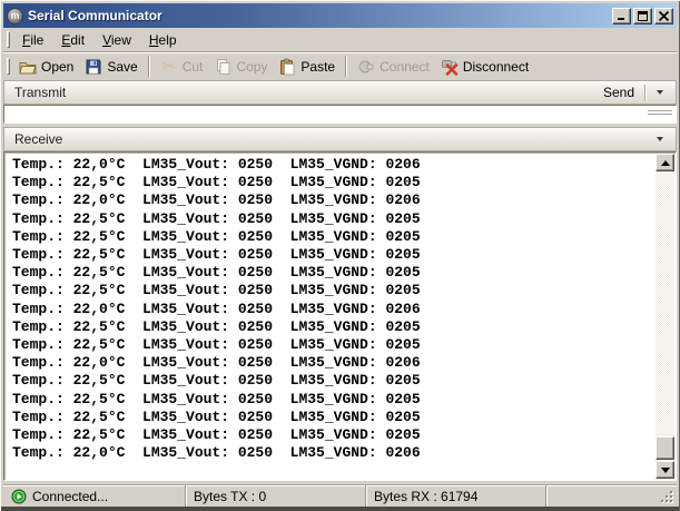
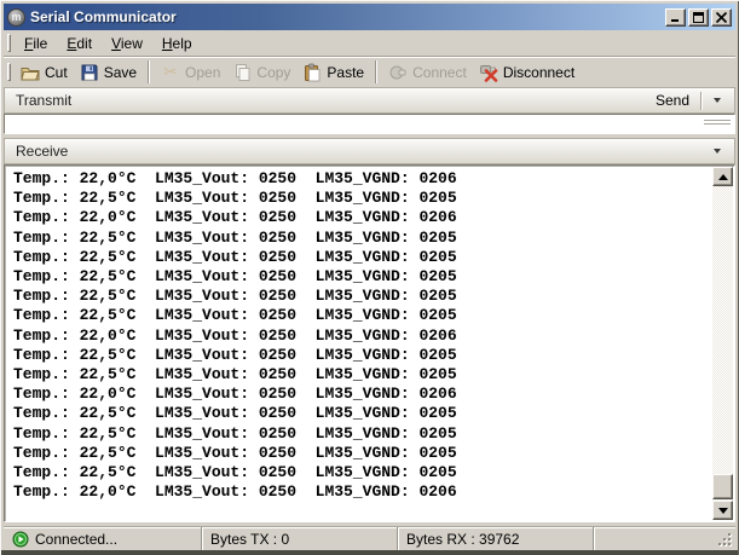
  m
  Serial Communicator
  File
  Edit
  View
  Help
- Open
+ Cut
  Save
  ✂
- Cut
+ Open
  Copy
  Paste
  Connect
  Disconnect
  Transmit
  Send
  Receive
  Temp.: 22,0°C LM35_Vout: 0250 LM35_VGND: 0206
  Temp.: 22,5°C LM35_Vout: 0250 LM35_VGND: 0205
  Temp.: 22,0°C LM35_Vout: 0250 LM35_VGND: 0206
  Temp.: 22,5°C LM35_Vout: 0250 LM35_VGND: 0205
  Temp.: 22,5°C LM35_Vout: 0250 LM35_VGND: 0205
  Temp.: 22,5°C LM35_Vout: 0250 LM35_VGND: 0205
  Temp.: 22,5°C LM35_Vout: 0250 LM35_VGND: 0205
  Temp.: 22,5°C LM35_Vout: 0250 LM35_VGND: 0205
  Temp.: 22,0°C LM35_Vout: 0250 LM35_VGND: 0206
  Temp.: 22,5°C LM35_Vout: 0250 LM35_VGND: 0205
  Temp.: 22,5°C LM35_Vout: 0250 LM35_VGND: 0205
  Temp.: 22,0°C LM35_Vout: 0250 LM35_VGND: 0206
  Temp.: 22,5°C LM35_Vout: 0250 LM35_VGND: 0205
  Temp.: 22,5°C LM35_Vout: 0250 LM35_VGND: 0205
  Temp.: 22,5°C LM35_Vout: 0250 LM35_VGND: 0205
  Temp.: 22,5°C LM35_Vout: 0250 LM35_VGND: 0205
  Temp.: 22,0°C LM35_Vout: 0250 LM35_VGND: 0206
  Connected...
  Bytes TX : 0
- Bytes RX : 61794
+ Bytes RX : 39762
